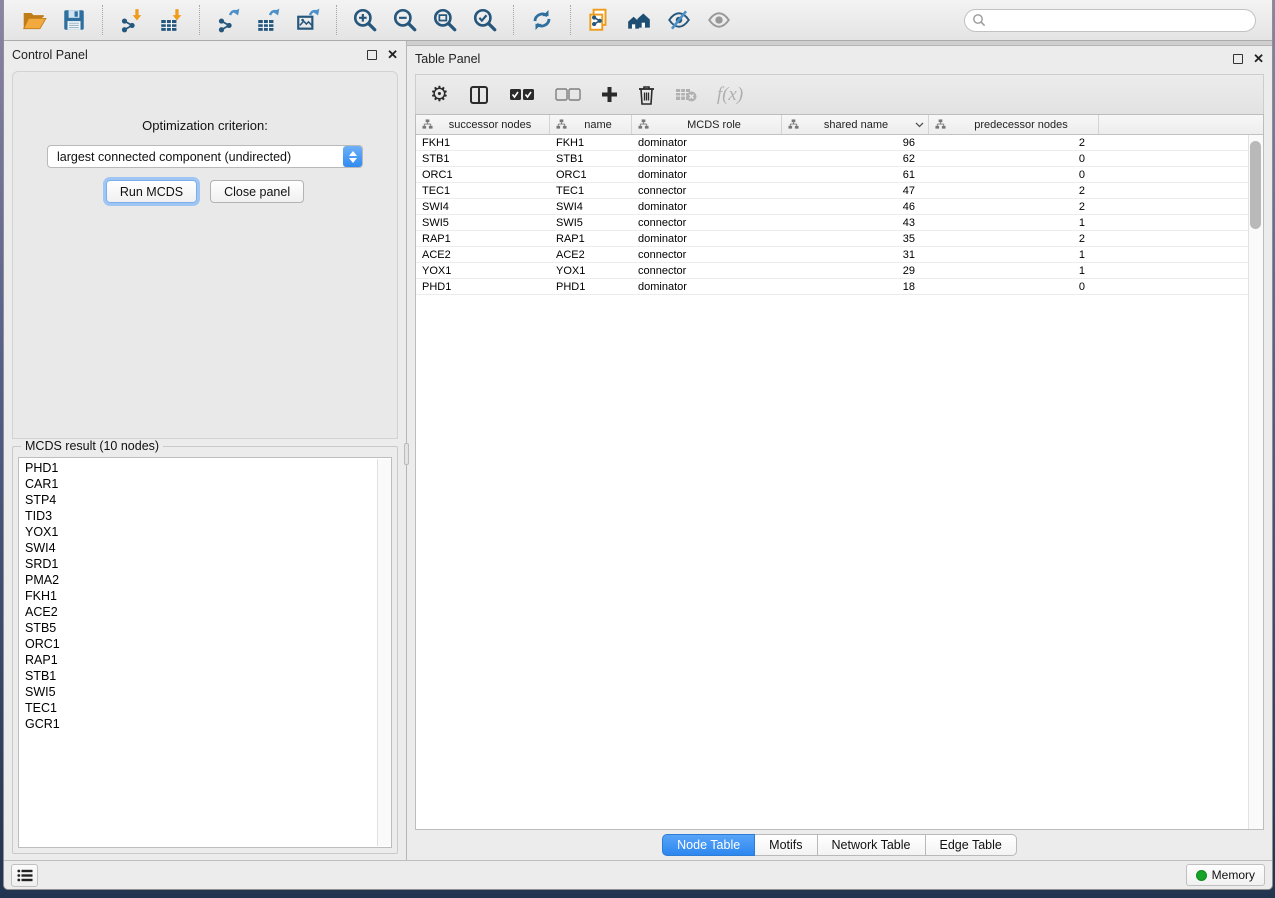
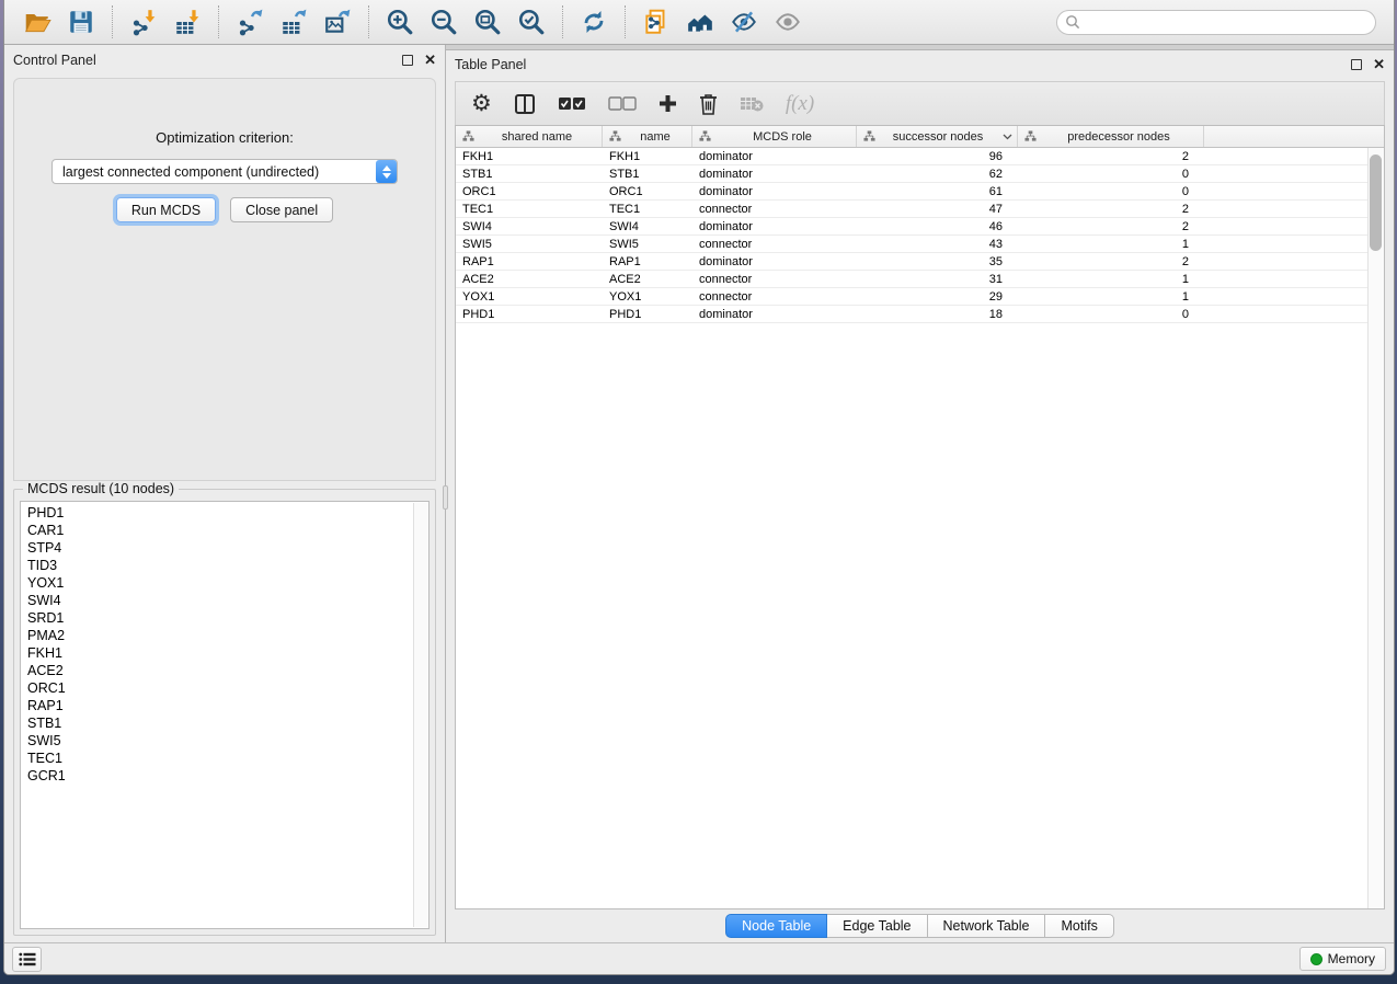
  Control Panel
  ✕
  Optimization criterion:
  largest connected component (undirected)
  Run MCDS
  Close panel
  MCDS result (10 nodes)
  PHD1
  CAR1
  STP4
  TID3
  YOX1
  SWI4
  SRD1
  PMA2
  FKH1
  ACE2
- STB5
  ORC1
  RAP1
  STB1
  SWI5
  TEC1
  GCR1
  Table Panel
  ✕
  ⚙
  f(x)
- successor nodes
+ shared name
  name
  MCDS role
- shared name
+ successor nodes
  predecessor nodes
  FKH1
  FKH1
  dominator
  96
  2
  STB1
  STB1
  dominator
  62
  0
  ORC1
  ORC1
  dominator
  61
  0
  TEC1
  TEC1
  connector
  47
  2
  SWI4
  SWI4
  dominator
  46
  2
  SWI5
  SWI5
  connector
  43
  1
  RAP1
  RAP1
  dominator
  35
  2
  ACE2
  ACE2
  connector
  31
  1
  YOX1
  YOX1
  connector
  29
  1
  PHD1
  PHD1
  dominator
  18
  0
  Node Table
- Motifs
+ Edge Table
  Network Table
- Edge Table
+ Motifs
  Memory
